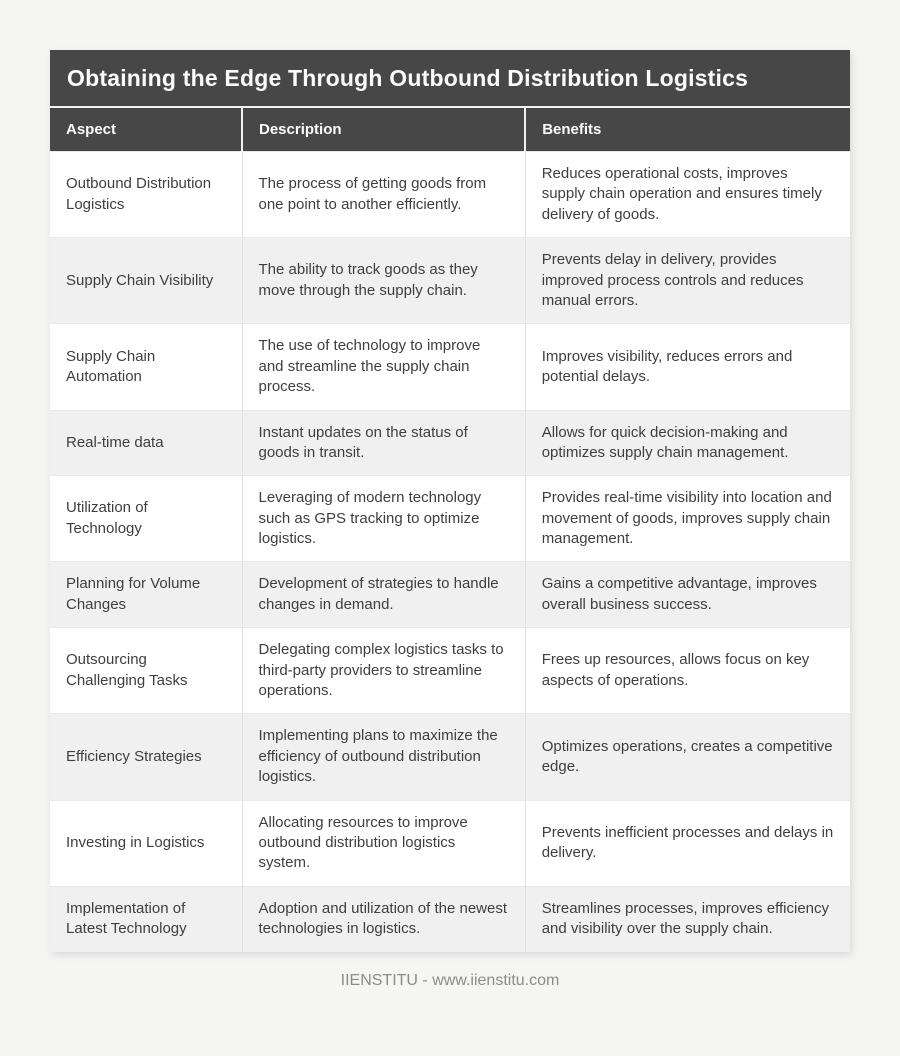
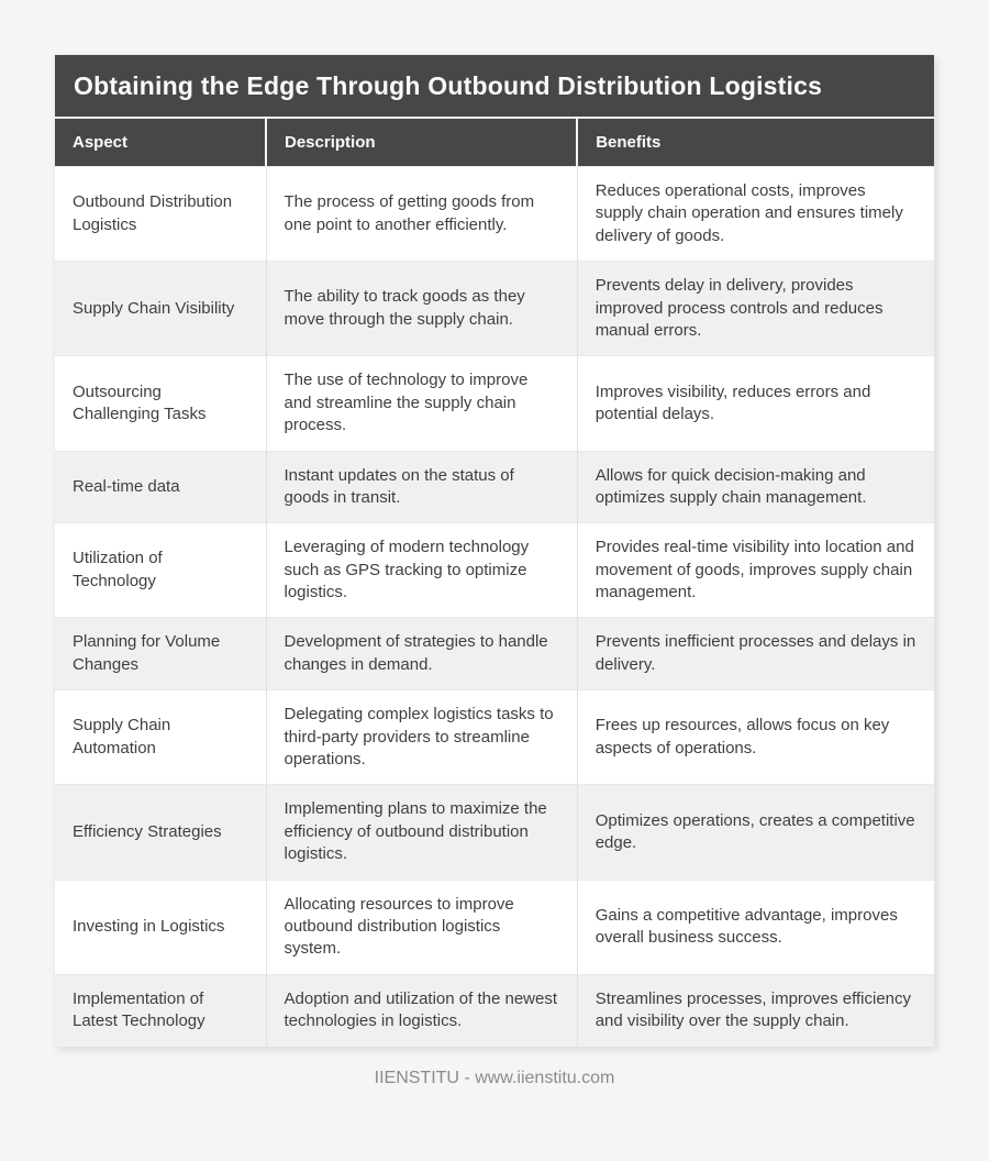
  Obtaining the Edge Through Outbound Distribution Logistics
  Aspect	Description	Benefits
  Outbound Distribution Logistics	The process of getting goods from one point to another efficiently.	Reduces operational costs, improves supply chain operation and ensures timely delivery of goods.
  Supply Chain Visibility	The ability to track goods as they move through the supply chain.	Prevents delay in delivery, provides improved process controls and reduces manual errors.
- Supply Chain Automation	The use of technology to improve and streamline the supply chain process.	Improves visibility, reduces errors and potential delays.
+ Outsourcing Challenging Tasks	The use of technology to improve and streamline the supply chain process.	Improves visibility, reduces errors and potential delays.
  Real-time data	Instant updates on the status of goods in transit.	Allows for quick decision-making and optimizes supply chain management.
  Utilization of Technology	Leveraging of modern technology such as GPS tracking to optimize logistics.	Provides real-time visibility into location and movement of goods, improves supply chain management.
- Planning for Volume Changes	Development of strategies to handle changes in demand.	Gains a competitive advantage, improves overall business success.
+ Planning for Volume Changes	Development of strategies to handle changes in demand.	Prevents inefficient processes and delays in delivery.
- Outsourcing Challenging Tasks	Delegating complex logistics tasks to third-party providers to streamline operations.	Frees up resources, allows focus on key aspects of operations.
+ Supply Chain Automation	Delegating complex logistics tasks to third-party providers to streamline operations.	Frees up resources, allows focus on key aspects of operations.
  Efficiency Strategies	Implementing plans to maximize the efficiency of outbound distribution logistics.	Optimizes operations, creates a competitive edge.
- Investing in Logistics	Allocating resources to improve outbound distribution logistics system.	Prevents inefficient processes and delays in delivery.
+ Investing in Logistics	Allocating resources to improve outbound distribution logistics system.	Gains a competitive advantage, improves overall business success.
  Implementation of Latest Technology	Adoption and utilization of the newest technologies in logistics.	Streamlines processes, improves efficiency and visibility over the supply chain.
  IIENSTITU - www.iienstitu.com
